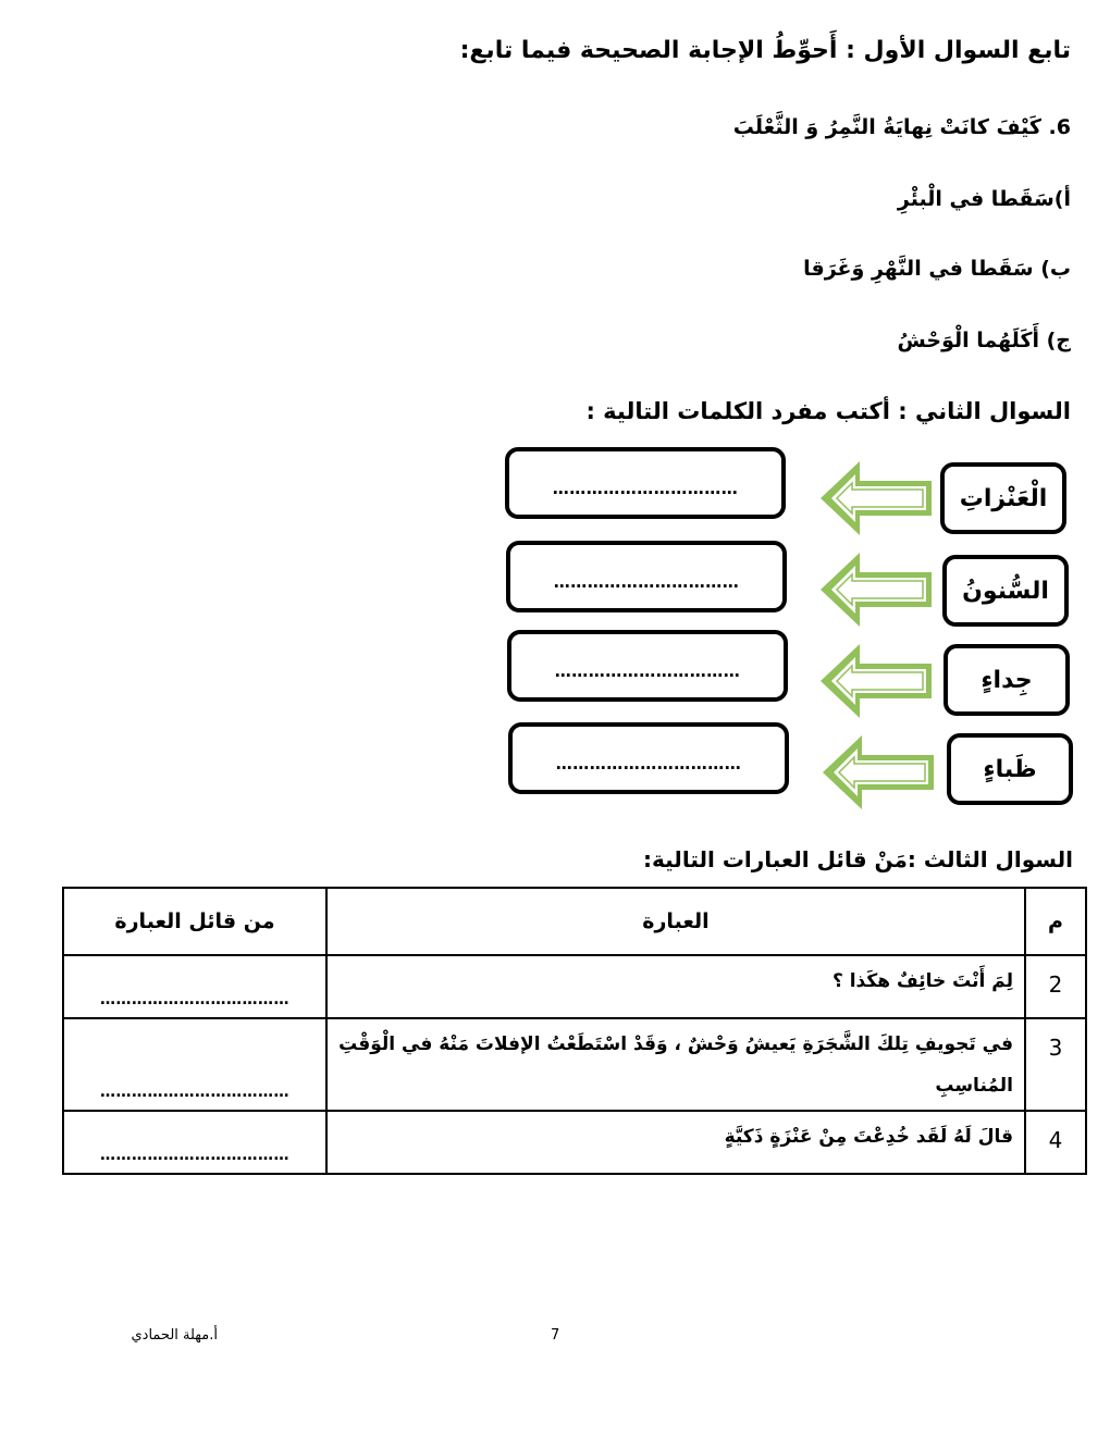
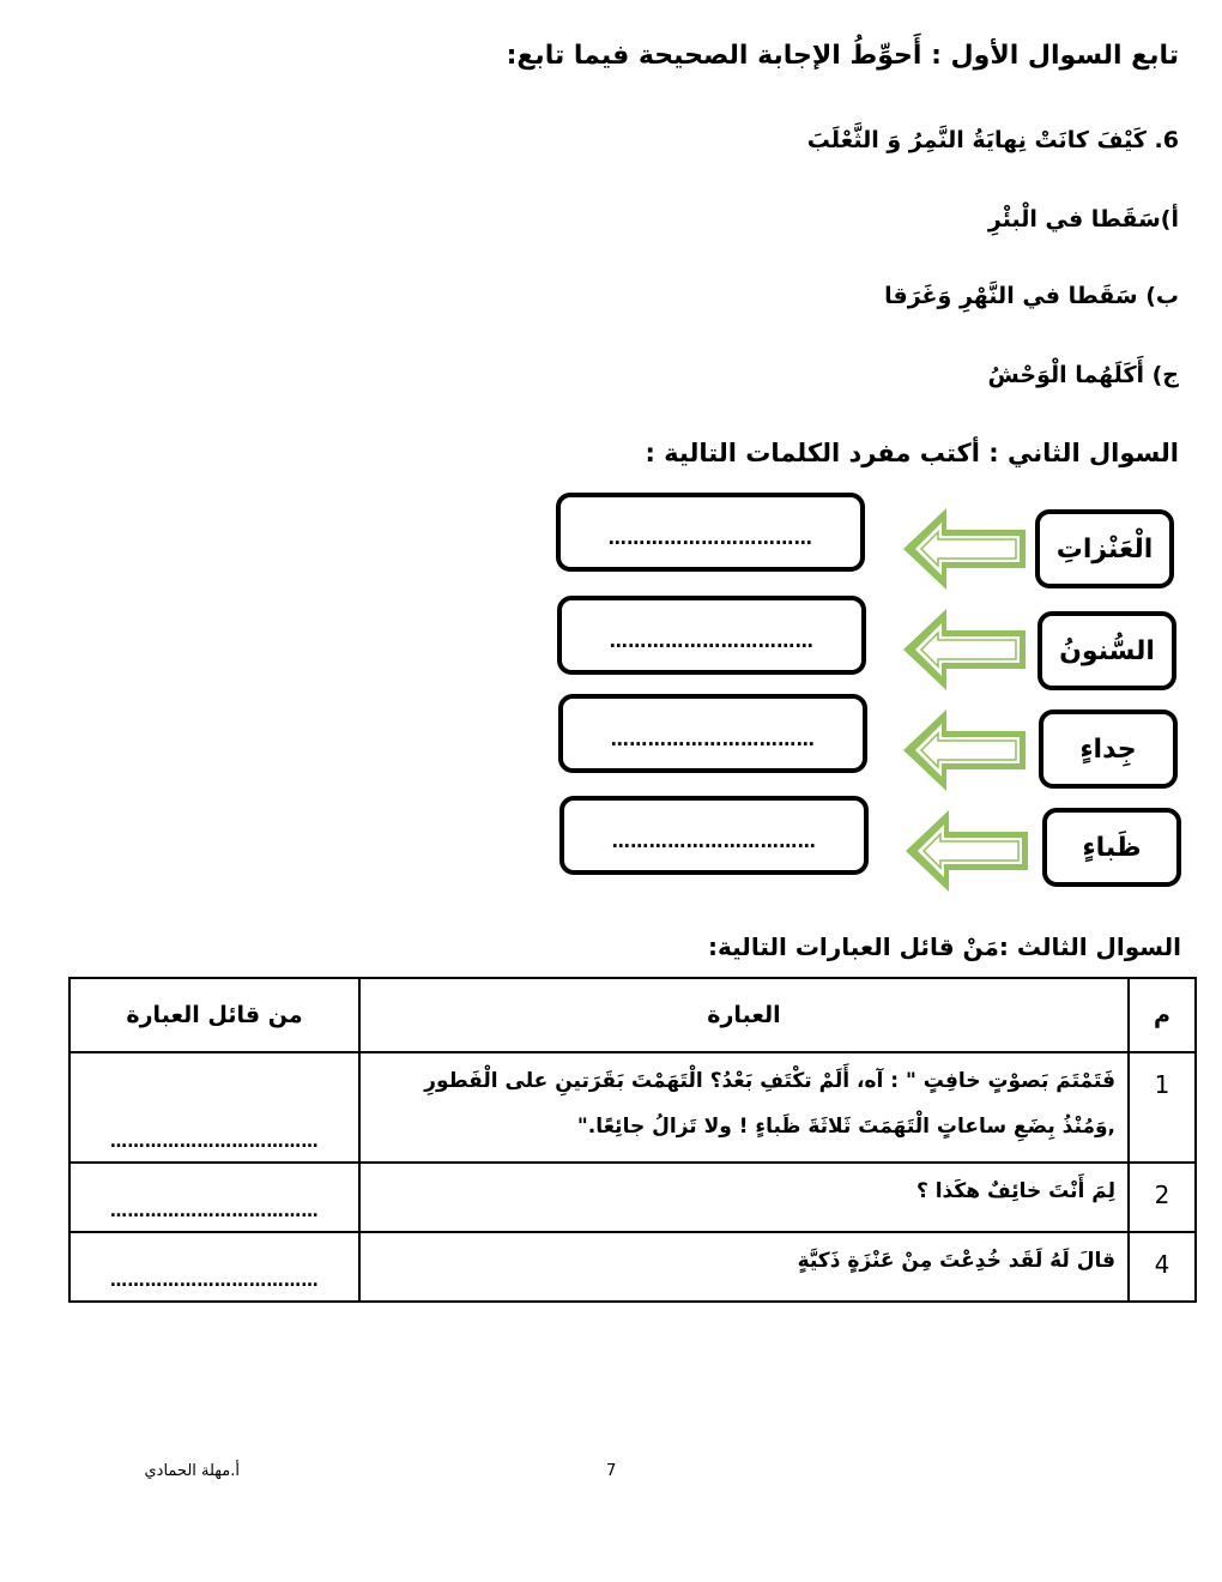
  تابع السوال الأول : أَحوِّطُ الإجابة الصحيحة فيما تابع:
  6. كَيْفَ كانَتْ نِهايَةُ النَّمِرُ وَ الثَّعْلَبَ
  أ)سَقَطا في الْبئْرِ
  ب) سَقَطا في النَّهْرِ وَغَرَقا
  ج) أَكَلَهُما الْوَحْشُ
  السوال الثاني : أكتب مفرد الكلمات التالية :
  الْعَنْزاتِ
  ……………………………
  السُّنونُ
  ……………………………
  جِداءٍ
  ……………………………
  ظَباءٍ
  ……………………………
  السوال الثالث :مَنْ قائل العبارات التالية:
  م	العبارة	من قائل العبارة
+ 1	فَتَمْتَمَ بَصوْتٍ خافِتٍ " : آه، أَلَمْ تكْتَفِ بَعْدُ؟ الْتَهَمْتَ بَقَرَتينِ على الْفَطورِ ,وَمُنْذُ بِضَعِ ساعاتٍ الْتَهَمَتَ ثَلاثَةَ ظَباءٍ ! ولا تَزالُ جائِعًا."	………………………………
  2	لِمَ أَنْتَ خائِفٌ هكَذا ؟	………………………………
- 3	في تَجويفِ تِلكَ الشَّجَرَةِ يَعيشُ وَحْشٌ ، وَقَدْ اسْتَطَعْتُ الإفلاتَ مَنْهُ في الْوَقْتِ المُناسِبِ	………………………………
  4	قالَ لَهُ لَقَد خُدِعْتَ مِنْ عَنْزَةٍ ذَكيَّةٍ	………………………………
  7
  أ.مهلة الحمادي
